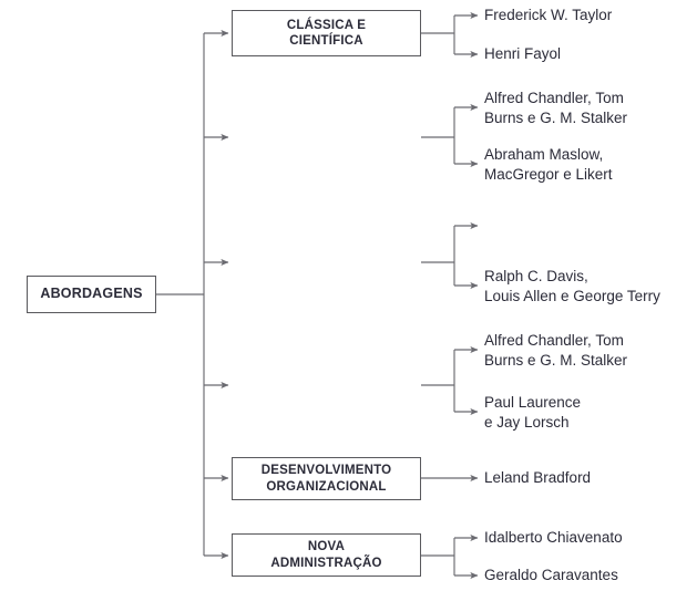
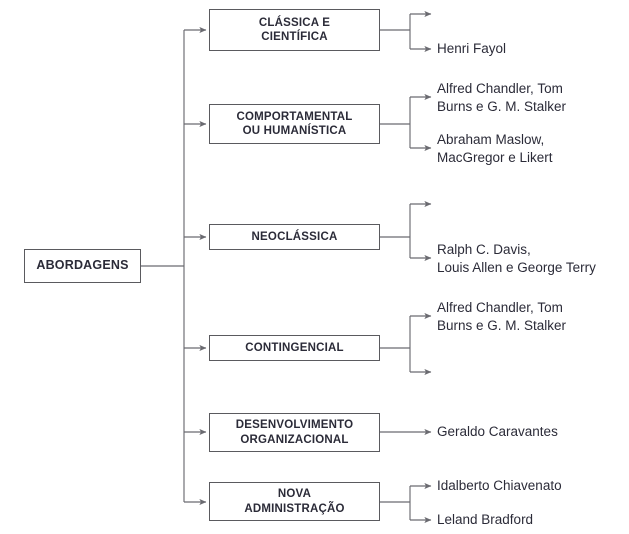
  ABORDAGENS
  CLÁSSICA E
  CIENTÍFICA
+ COMPORTAMENTAL
+ OU HUMANÍSTICA
+ NEOCLÁSSICA
+ CONTINGENCIAL
  DESENVOLVIMENTO
  ORGANIZACIONAL
  NOVA
  ADMINISTRAÇÃO
- Frederick W. Taylor
  Henri Fayol
  Alfred Chandler, Tom
  Burns e G. M. Stalker
  Abraham Maslow,
  MacGregor e Likert
  Ralph C. Davis,
  Louis Allen e George Terry
  Alfred Chandler, Tom
  Burns e G. M. Stalker
- Paul Laurence
- e Jay Lorsch
- Leland Bradford
+ Geraldo Caravantes
  Idalberto Chiavenato
- Geraldo Caravantes
+ Leland Bradford
